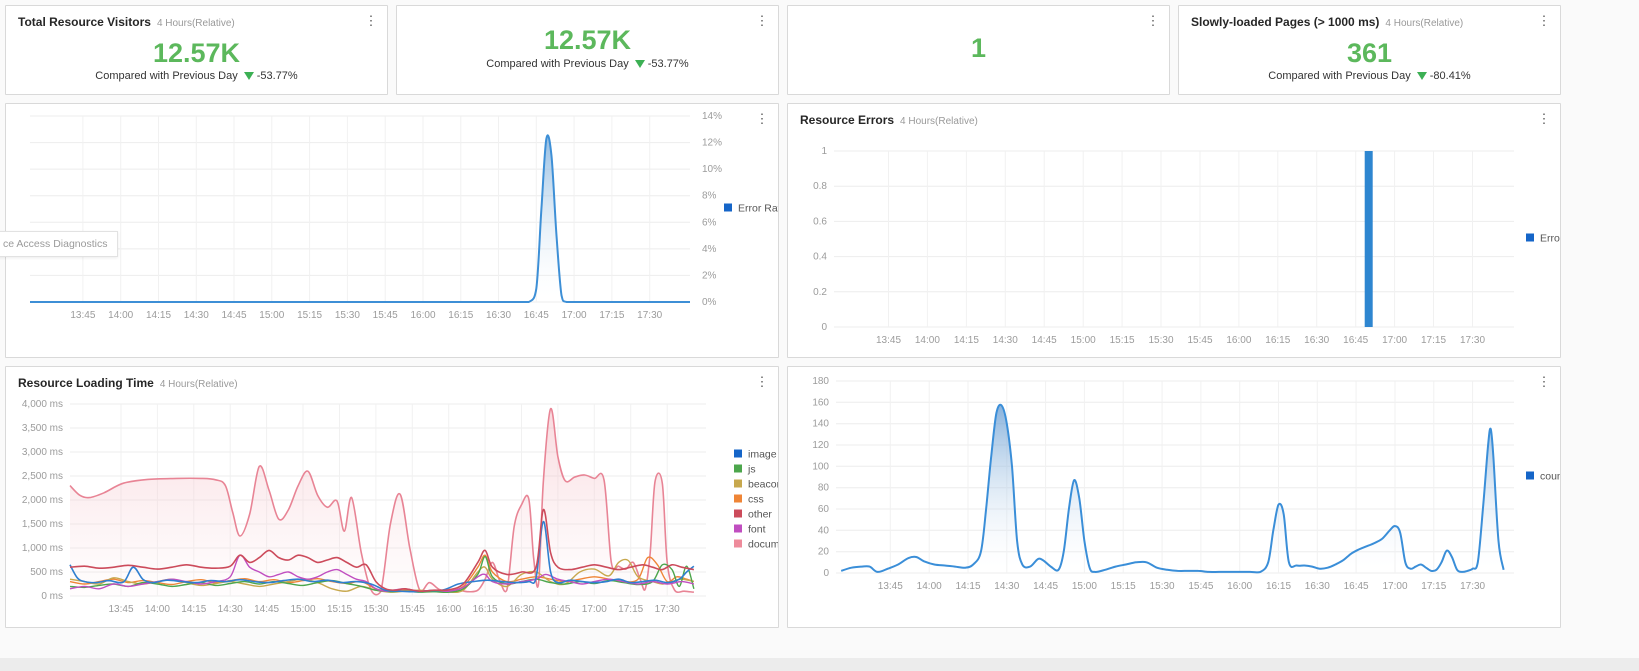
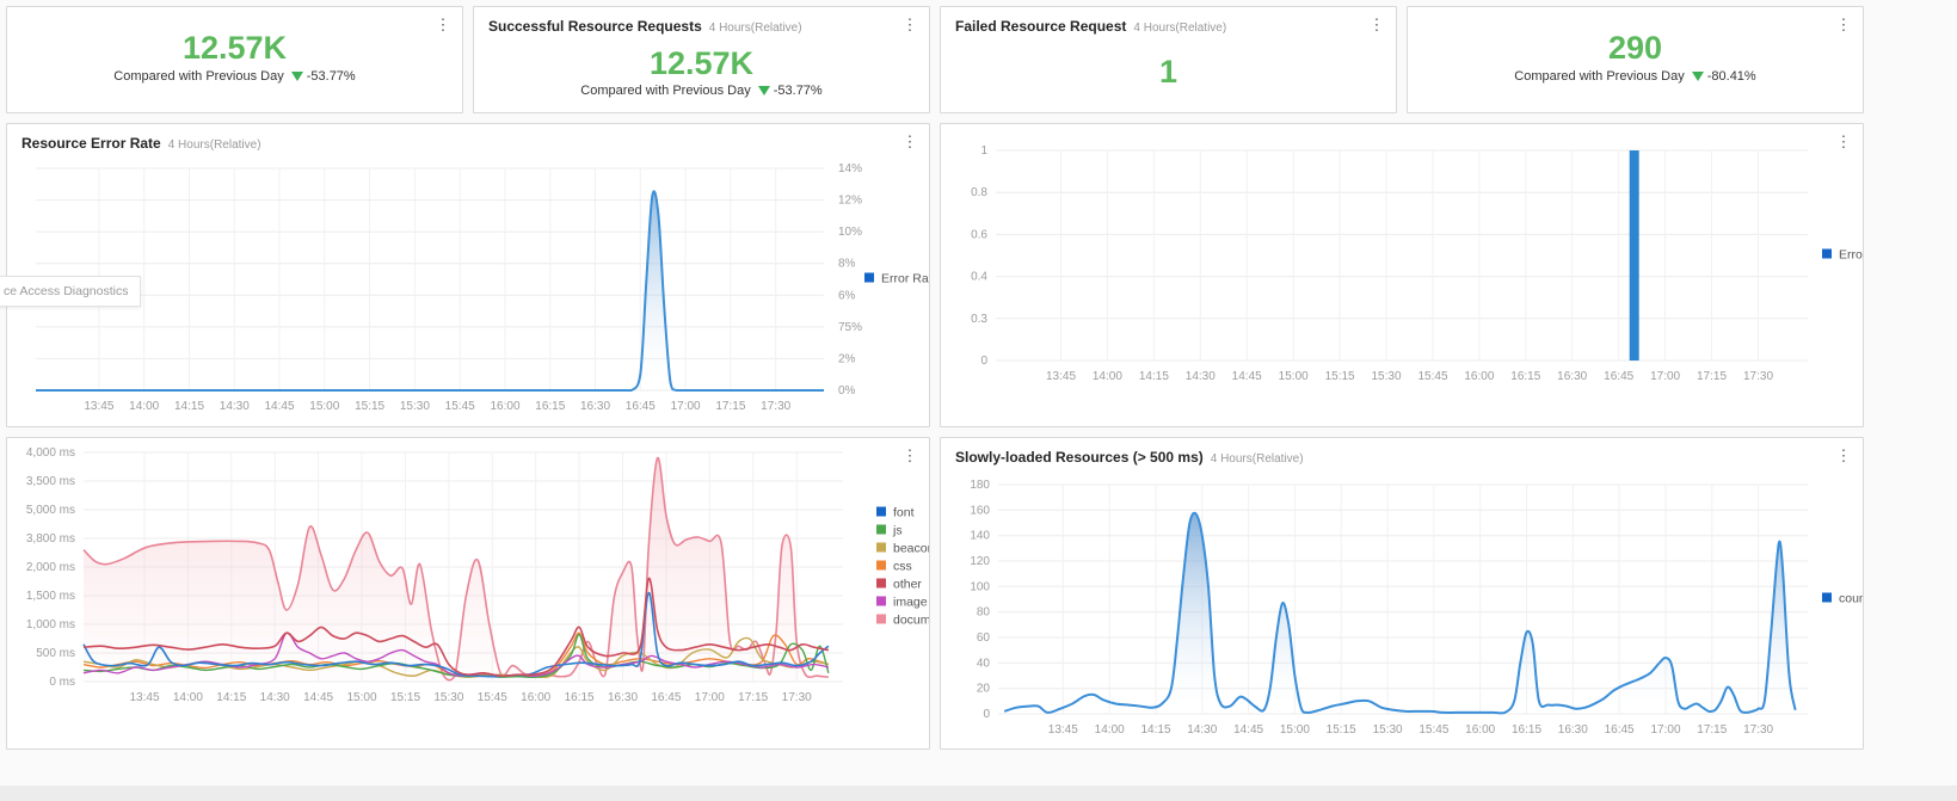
- Total Resource Visitors 4 Hours(Relative)
  ⋮
  12.57K
  Compared with Previous Day
  -53.77%
+ Successful Resource Requests 4 Hours(Relative)
  ⋮
  12.57K
  Compared with Previous Day
  -53.77%
+ Failed Resource Request 4 Hours(Relative)
  ⋮
  1
- Slowly-loaded Pages (> 1000 ms) 4 Hours(Relative)
  ⋮
- 361
+ 290
  Compared with Previous Day
  -80.41%
+ Resource Error Rate 4 Hours(Relative)
  ⋮
  0%
  2%
- 4%
+ 75%
  6%
  8%
  10%
  12%
  14%
  13:45
  14:00
  14:15
  14:30
  14:45
  15:00
  15:15
  15:30
  15:45
  16:00
  16:15
  16:30
  16:45
  17:00
  17:15
  17:30
  Error Ra
- Resource Errors 4 Hours(Relative)
  ⋮
  0
- 0.2
+ 0.3
  0.4
  0.6
  0.8
  1
  13:45
  14:00
  14:15
  14:30
  14:45
  15:00
  15:15
  15:30
  15:45
  16:00
  16:15
  16:30
  16:45
  17:00
  17:15
  17:30
- Resource Loading Time 4 Hours(Relative)
  ⋮
  0 ms
  500 ms
  1,000 ms
  1,500 ms
  2,000 ms
- 2,500 ms
+ 3,800 ms
- 3,000 ms
+ 5,000 ms
  3,500 ms
  4,000 ms
  13:45
  14:00
  14:15
  14:30
  14:45
  15:00
  15:15
  15:30
  15:45
  16:00
  16:15
  16:30
  16:45
  17:00
  17:15
  17:30
- image
+ font
  js
  beaco
  css
  other
- font
+ image
+ Slowly-loaded Resources (> 500 ms) 4 Hours(Relative)
  ⋮
  0
  20
  40
  60
  80
  100
  120
  140
  160
  180
  13:45
  14:00
  14:15
  14:30
  14:45
  15:00
  15:15
  15:30
  15:45
  16:00
  16:15
  16:30
  16:45
  17:00
  17:15
  17:30
  coun
  ce Access Diagnostics
